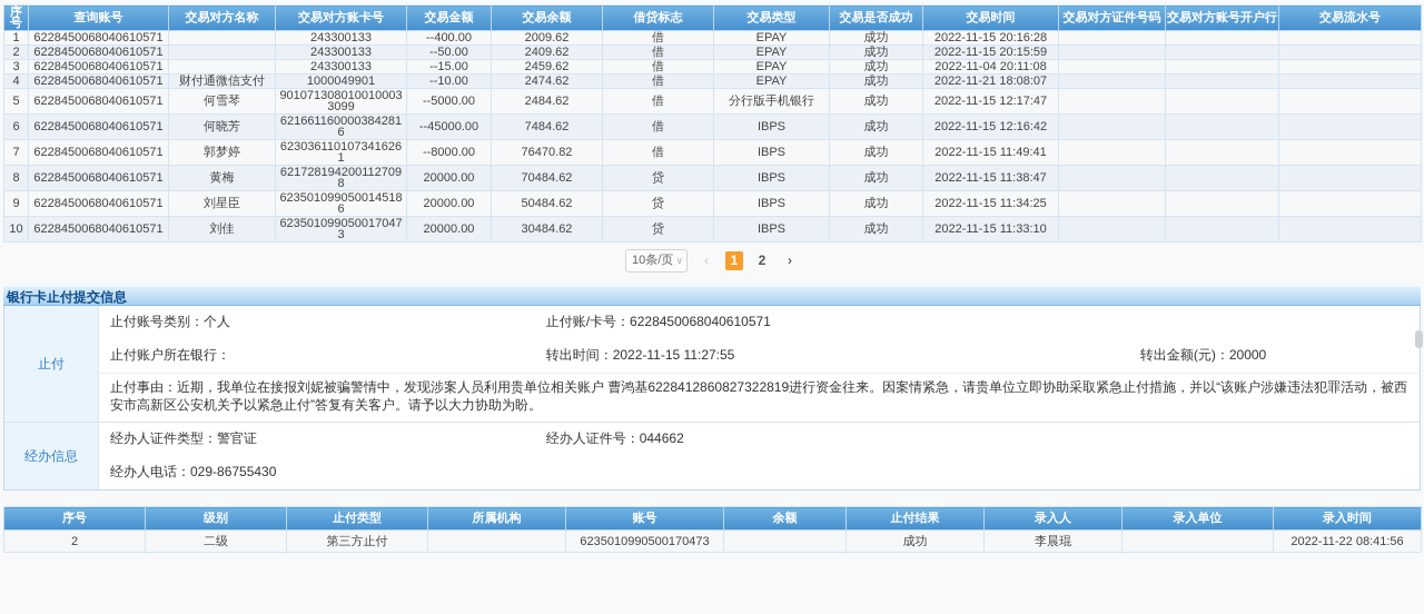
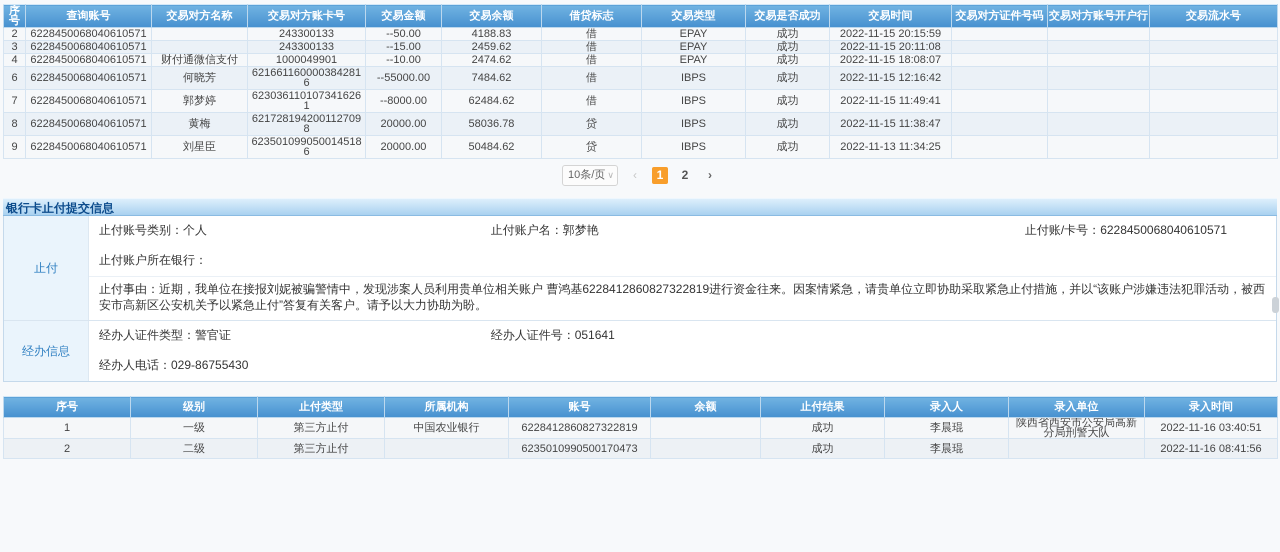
  序号	查询账号	交易对方名称	交易对方账卡号	交易金额	交易余额	借贷标志	交易类型	交易是否成功	交易时间	交易对方证件号码	交易对方账号开户行	交易流水号
- 1	6228450068040610571		243300133	--400.00	2009.62	借	EPAY	成功	2022-11-15 20:16:28
- 2	6228450068040610571		243300133	--50.00	2409.62	借	EPAY	成功	2022-11-15 20:15:59
+ 2	6228450068040610571		243300133	--50.00	4188.83	借	EPAY	成功	2022-11-15 20:15:59
- 3	6228450068040610571		243300133	--15.00	2459.62	借	EPAY	成功	2022-11-04 20:11:08
+ 3	6228450068040610571		243300133	--15.00	2459.62	借	EPAY	成功	2022-11-15 20:11:08
- 4	6228450068040610571	财付通微信支付	1000049901	--10.00	2474.62	借	EPAY	成功	2022-11-21 18:08:07
+ 4	6228450068040610571	财付通微信支付	1000049901	--10.00	2474.62	借	EPAY	成功	2022-11-15 18:08:07
- 5	6228450068040610571	何雪琴	9010713080100100033099	--5000.00	2484.62	借	分行版手机银行	成功	2022-11-15 12:17:47
- 6	6228450068040610571	何晓芳	6216611600003842816	--45000.00	7484.62	借	IBPS	成功	2022-11-15 12:16:42
+ 6	6228450068040610571	何晓芳	6216611600003842816	--55000.00	7484.62	借	IBPS	成功	2022-11-15 12:16:42
- 7	6228450068040610571	郭梦婷	6230361101073416261	--8000.00	76470.82	借	IBPS	成功	2022-11-15 11:49:41
+ 7	6228450068040610571	郭梦婷	6230361101073416261	--8000.00	62484.62	借	IBPS	成功	2022-11-15 11:49:41
- 8	6228450068040610571	黄梅	6217281942001127098	20000.00	70484.62	贷	IBPS	成功	2022-11-15 11:38:47
+ 8	6228450068040610571	黄梅	6217281942001127098	20000.00	58036.78	贷	IBPS	成功	2022-11-15 11:38:47
- 9	6228450068040610571	刘星臣	6235010990500145186	20000.00	50484.62	贷	IBPS	成功	2022-11-15 11:34:25
+ 9	6228450068040610571	刘星臣	6235010990500145186	20000.00	50484.62	贷	IBPS	成功	2022-11-13 11:34:25
- 10	6228450068040610571	刘佳	6235010990500170473	20000.00	30484.62	贷	IBPS	成功	2022-11-15 11:33:10
  10条/页
  ∨
  ‹
  1
  2
  ›
  银行卡止付提交信息
  止付
  止付账号类别：个人
+ 止付账户名：郭梦艳
  止付账/卡号：6228450068040610571
  止付账户所在银行：
- 转出时间：2022-11-15 11:27:55
- 转出金额(元)：20000
  止付事由：近期，我单位在接报刘妮被骗警情中，发现涉案人员利用贵单位相关账户 曹鸿基6228412860827322819进行资金往来。因案情紧急，请贵单位立即协助采取紧急止付措施，并以“该账户涉嫌违法犯罪活动，被西安市高新区公安机关予以紧急止付”答复有关客户。请予以大力协助为盼。
  经办信息
  经办人证件类型：警官证
- 经办人证件号：044662
+ 经办人证件号：051641
  经办人电话：029-86755430
  序号	级别	止付类型	所属机构	账号	余额	止付结果	录入人	录入单位	录入时间
+ 1	一级	第三方止付	中国农业银行	6228412860827322819		成功	李晨琨	陕西省西安市公安局高新分局刑警大队	2022-11-16 03:40:51
- 2	二级	第三方止付		6235010990500170473		成功	李晨琨		2022-11-22 08:41:56
+ 2	二级	第三方止付		6235010990500170473		成功	李晨琨		2022-11-16 08:41:56
